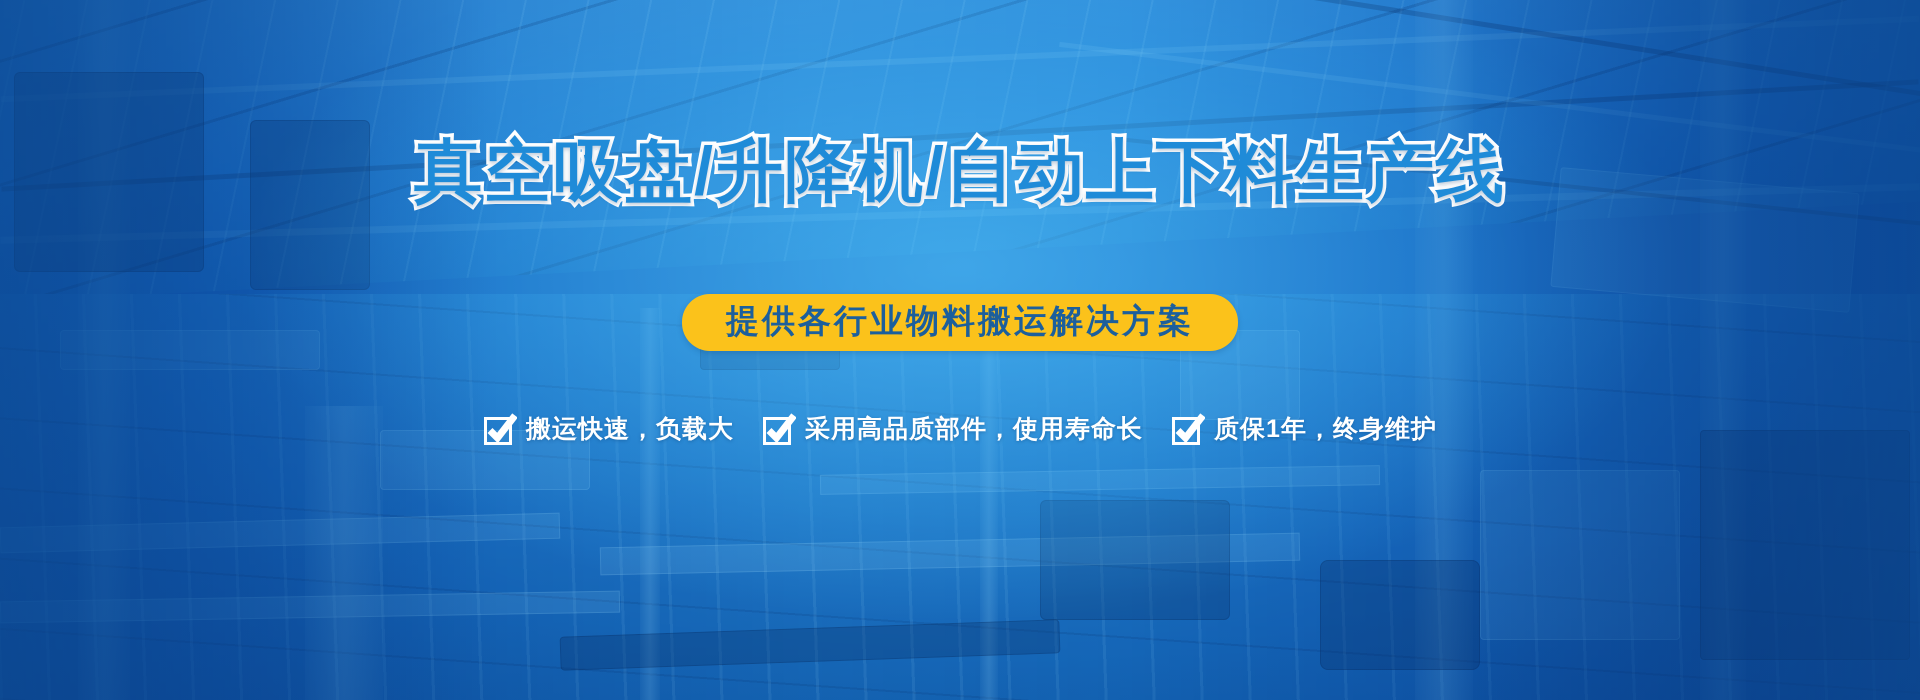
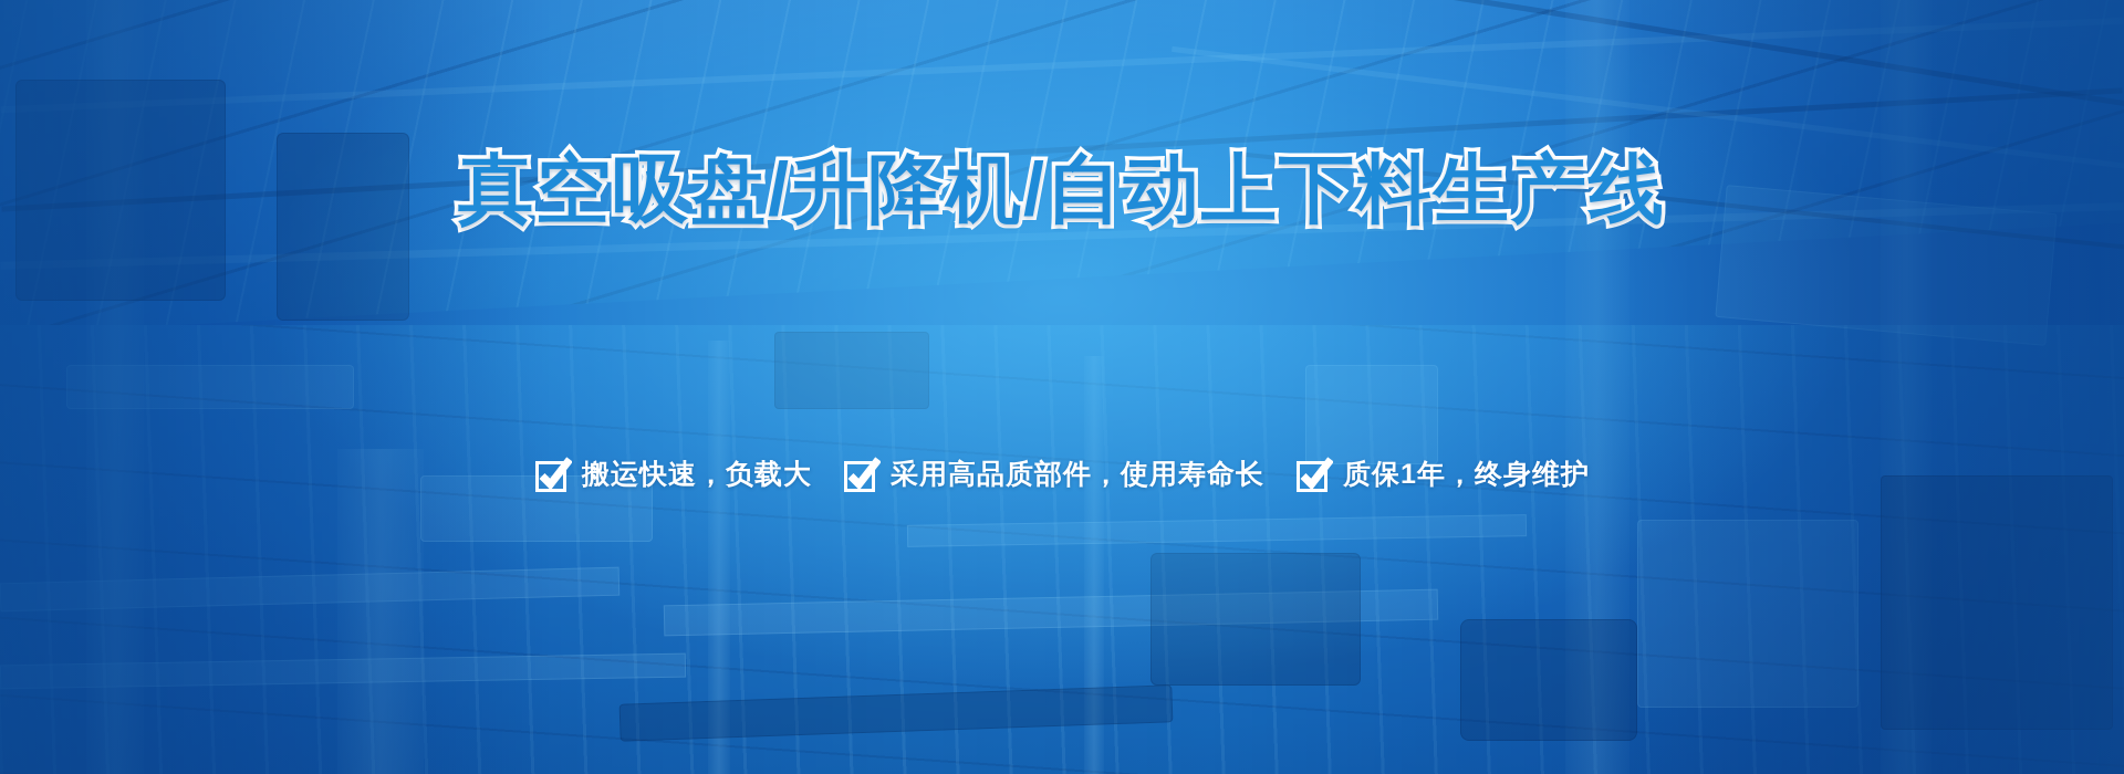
  真空吸盘/升降机/自动上下料生产线
- 提供各行业物料搬运解决方案
  搬运快速，负载大
  采用高品质部件，使用寿命长
  质保1年，终身维护
